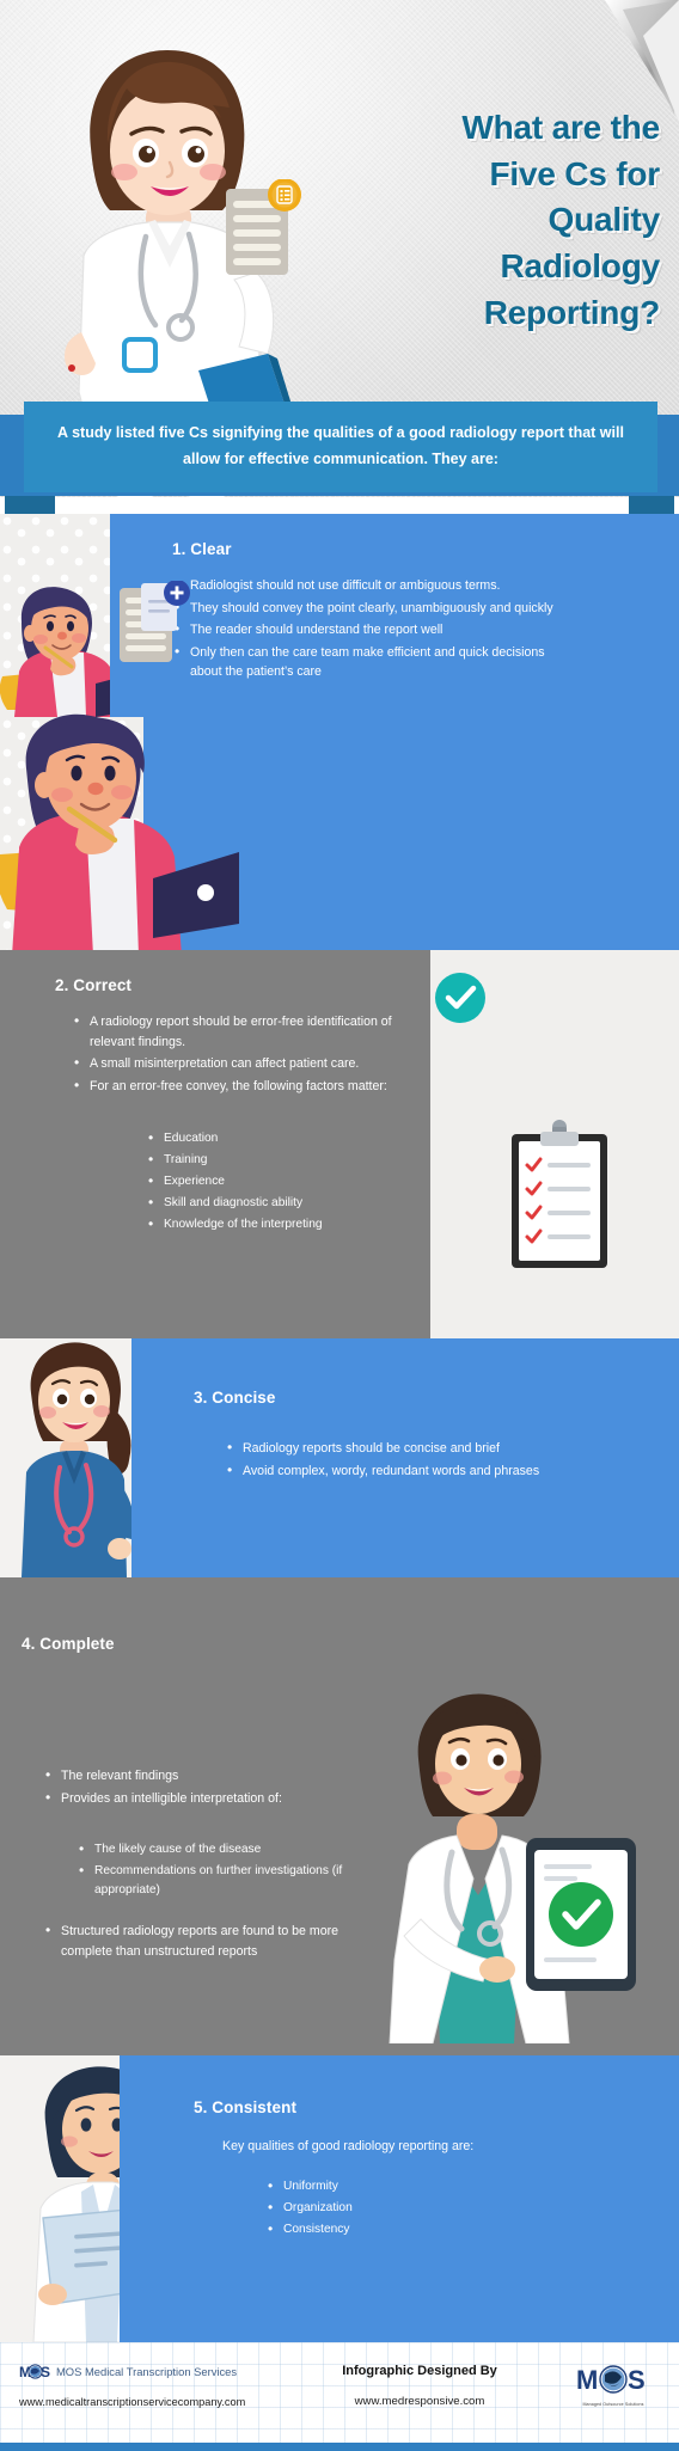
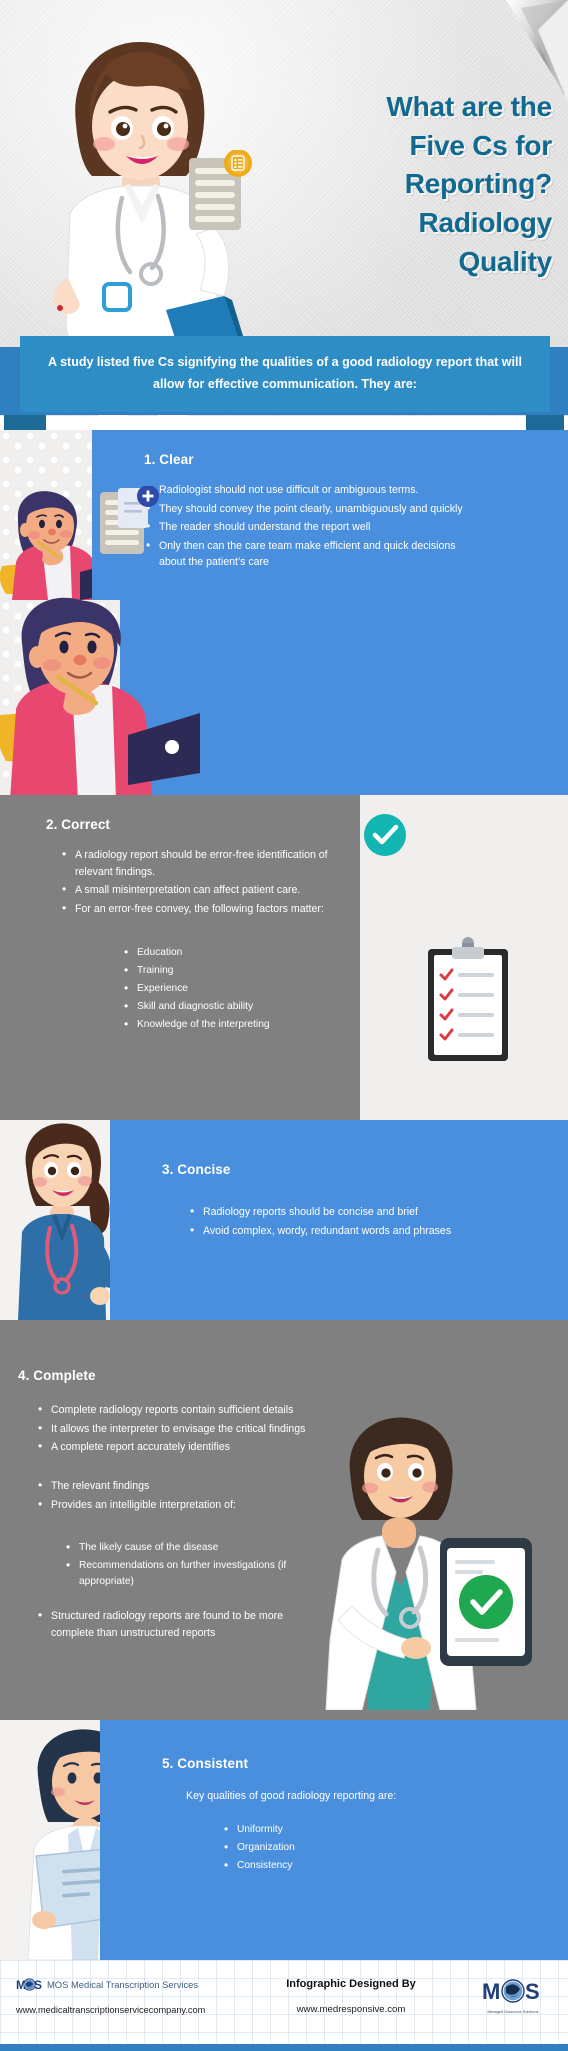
  What are the
  Five Cs for
- Quality
+ Reporting?
  Radiology
- Reporting?
+ Quality
  A study listed five Cs signifying the qualities of a good radiology report that will allow for effective communication. They are:
  1. Clear
  Radiologist should not use difficult or ambiguous terms.
  They should convey the point clearly, unambiguously and quickly
  The reader should understand the report well
  Only then can the care team make efficient and quick decisions about the patient’s care
  2. Correct
  A radiology report should be error-free identification of relevant findings.
  A small misinterpretation can affect patient care.
  For an error-free convey, the following factors matter:
  Education
  Training
  Experience
  Skill and diagnostic ability
  Knowledge of the interpreting
  3. Concise
  Radiology reports should be concise and brief
  Avoid complex, wordy, redundant words and phrases
  4. Complete
+ Complete radiology reports contain sufficient details
+ It allows the interpreter to envisage the critical findings
+ A complete report accurately identifies
  The relevant findings
  Provides an intelligible interpretation of:
  The likely cause of the disease
  Recommendations on further investigations (if appropriate)
  Structured radiology reports are found to be more complete than unstructured reports
  5. Consistent
  Key qualities of good radiology reporting are:
  Uniformity
  Organization
  Consistency
  M
  S
  MOS Medical Transcription Services
  www.medicaltranscriptionservicecompany.com
  Infographic Designed By
  www.medresponsive.com
  M
  S
